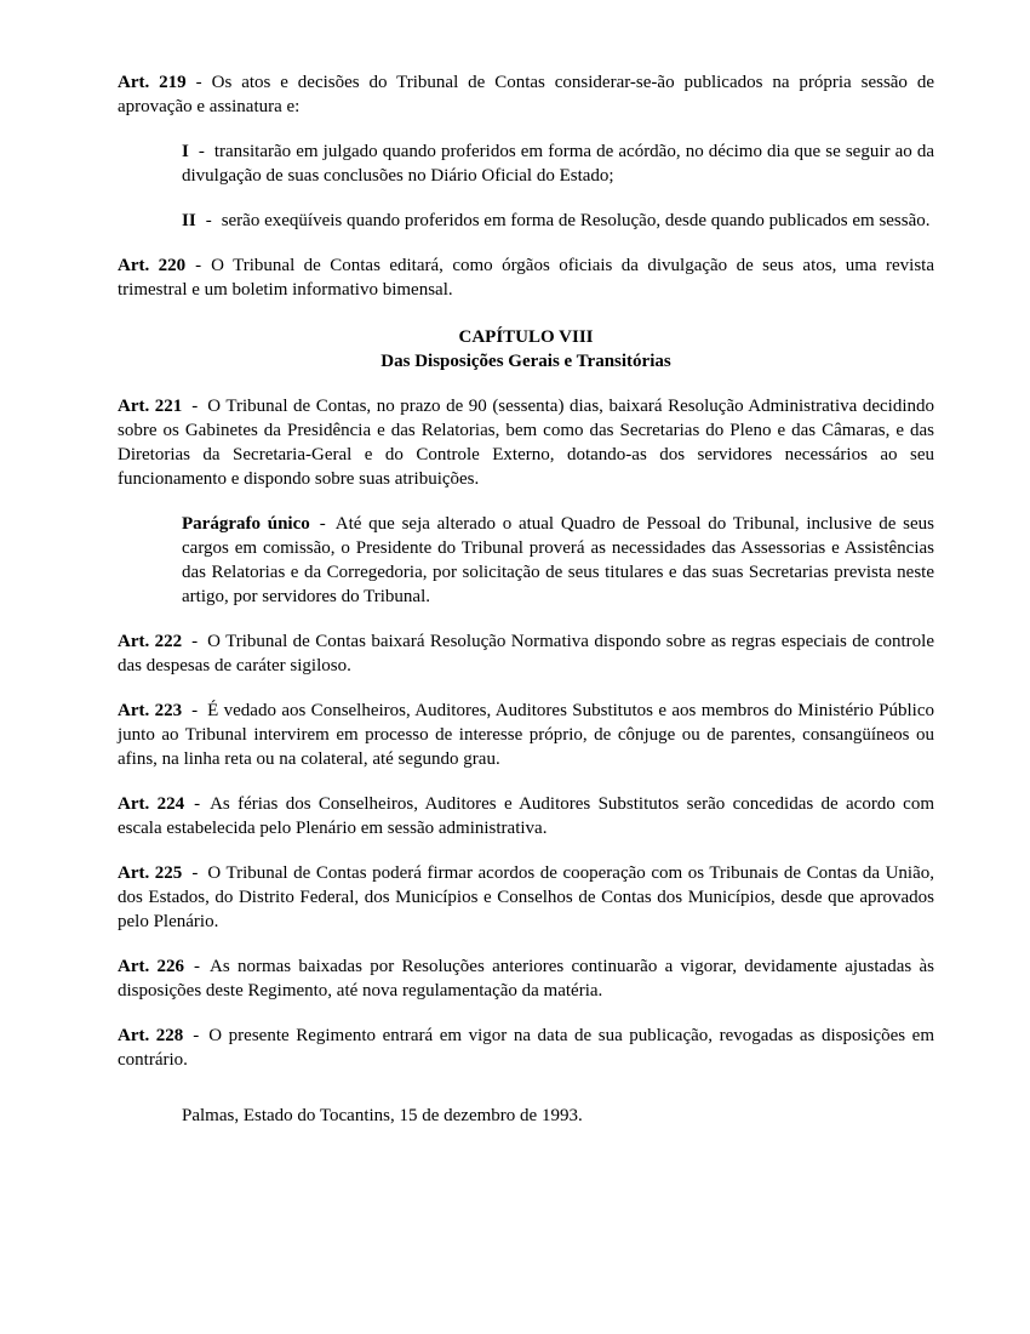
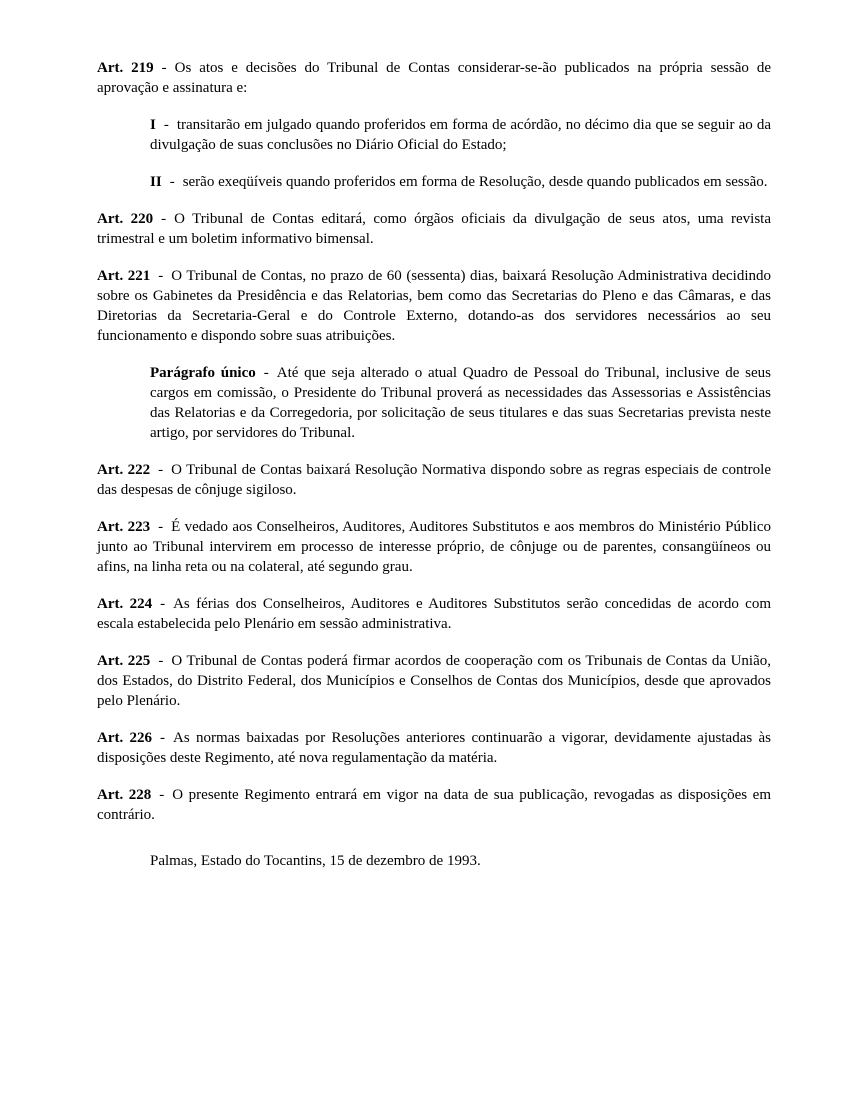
  Art. 219 - Os atos e decisões do Tribunal de Contas considerar-se-ão publicados na própria sessão de aprovação e assinatura e:
  I - transitarão em julgado quando proferidos em forma de acórdão, no décimo dia que se seguir ao da divulgação de suas conclusões no Diário Oficial do Estado;
  II - serão exeqüíveis quando proferidos em forma de Resolução, desde quando publicados em sessão.
  Art. 220 - O Tribunal de Contas editará, como órgãos oficiais da divulgação de seus atos, uma revista trimestral e um boletim informativo bimensal.
- CAPÍTULO VIII
- Das Disposições Gerais e Transitórias
- Art. 221 - O Tribunal de Contas, no prazo de 90 (sessenta) dias, baixará Resolução Administrativa decidindo sobre os Gabinetes da Presidência e das Relatorias, bem como das Secretarias do Pleno e das Câmaras, e das Diretorias da Secretaria-Geral e do Controle Externo, dotando-as dos servidores necessários ao seu funcionamento e dispondo sobre suas atribuições.
+ Art. 221 - O Tribunal de Contas, no prazo de 60 (sessenta) dias, baixará Resolução Administrativa decidindo sobre os Gabinetes da Presidência e das Relatorias, bem como das Secretarias do Pleno e das Câmaras, e das Diretorias da Secretaria-Geral e do Controle Externo, dotando-as dos servidores necessários ao seu funcionamento e dispondo sobre suas atribuições.
  Parágrafo único - Até que seja alterado o atual Quadro de Pessoal do Tribunal, inclusive de seus cargos em comissão, o Presidente do Tribunal proverá as necessidades das Assessorias e Assistências das Relatorias e da Corregedoria, por solicitação de seus titulares e das suas Secretarias prevista neste artigo, por servidores do Tribunal.
- Art. 222 - O Tribunal de Contas baixará Resolução Normativa dispondo sobre as regras especiais de controle das despesas de caráter sigiloso.
+ Art. 222 - O Tribunal de Contas baixará Resolução Normativa dispondo sobre as regras especiais de controle das despesas de cônjuge sigiloso.
  Art. 223 - É vedado aos Conselheiros, Auditores, Auditores Substitutos e aos membros do Ministério Público junto ao Tribunal intervirem em processo de interesse próprio, de cônjuge ou de parentes, consangüíneos ou afins, na linha reta ou na colateral, até segundo grau.
  Art. 224 - As férias dos Conselheiros, Auditores e Auditores Substitutos serão concedidas de acordo com escala estabelecida pelo Plenário em sessão administrativa.
  Art. 225 - O Tribunal de Contas poderá firmar acordos de cooperação com os Tribunais de Contas da União, dos Estados, do Distrito Federal, dos Municípios e Conselhos de Contas dos Municípios, desde que aprovados pelo Plenário.
  Art. 226 - As normas baixadas por Resoluções anteriores continuarão a vigorar, devidamente ajustadas às disposições deste Regimento, até nova regulamentação da matéria.
  Art. 228 - O presente Regimento entrará em vigor na data de sua publicação, revogadas as disposições em contrário.
  Palmas, Estado do Tocantins, 15 de dezembro de 1993.
